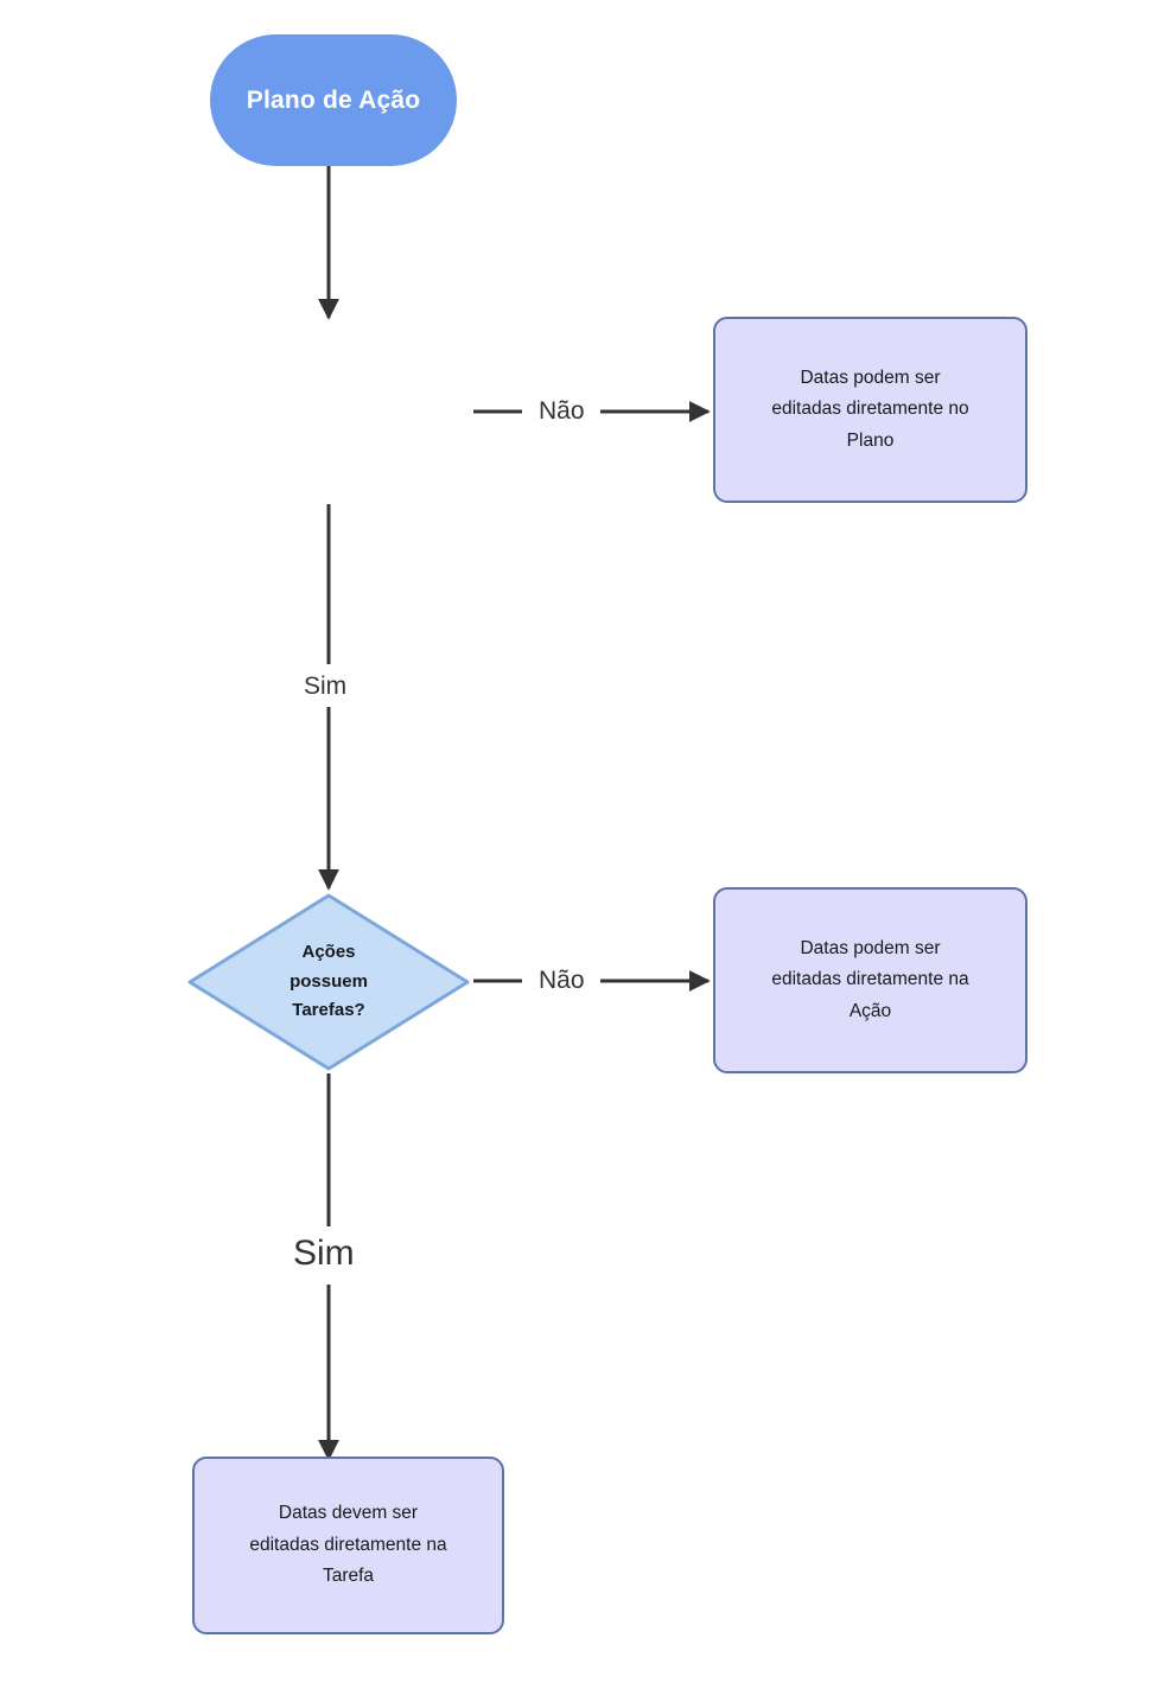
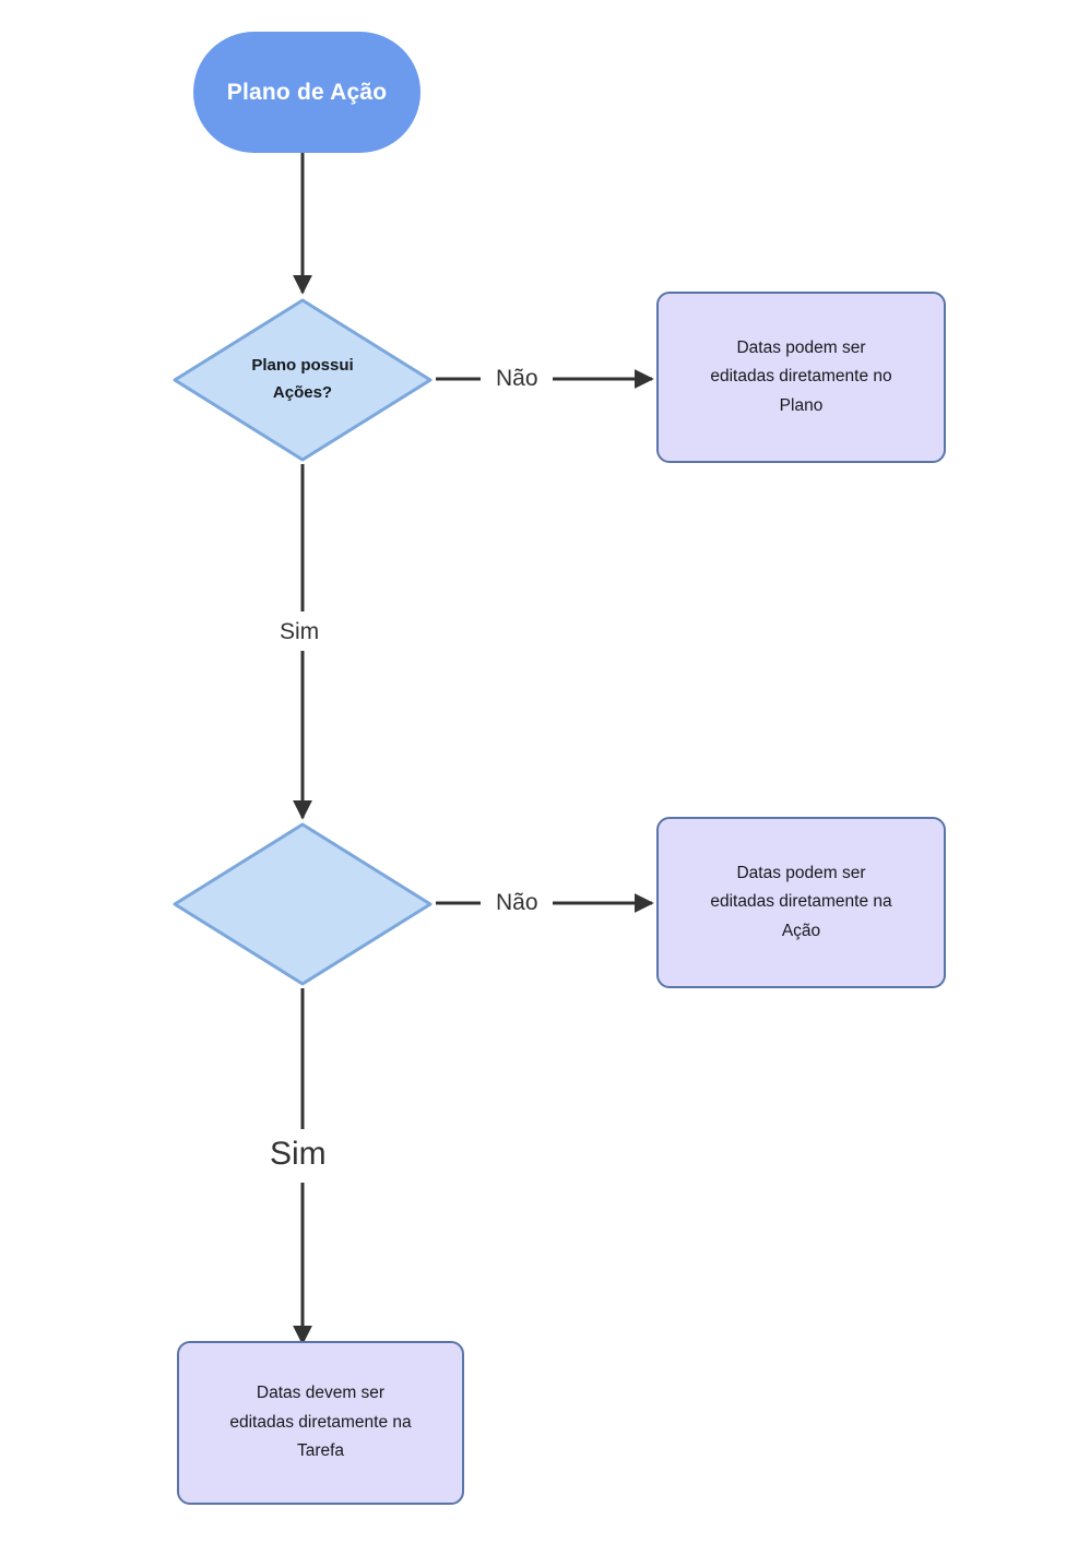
  Plano de Ação
+ Plano possui
+ Ações?
  Datas podem ser
  editadas diretamente no
  Plano
- Ações
- possuem
- Tarefas?
  Datas podem ser
  editadas diretamente na
  Ação
  Datas devem ser
  editadas diretamente na
  Tarefa
  Não
  Sim
  Não
  Sim
